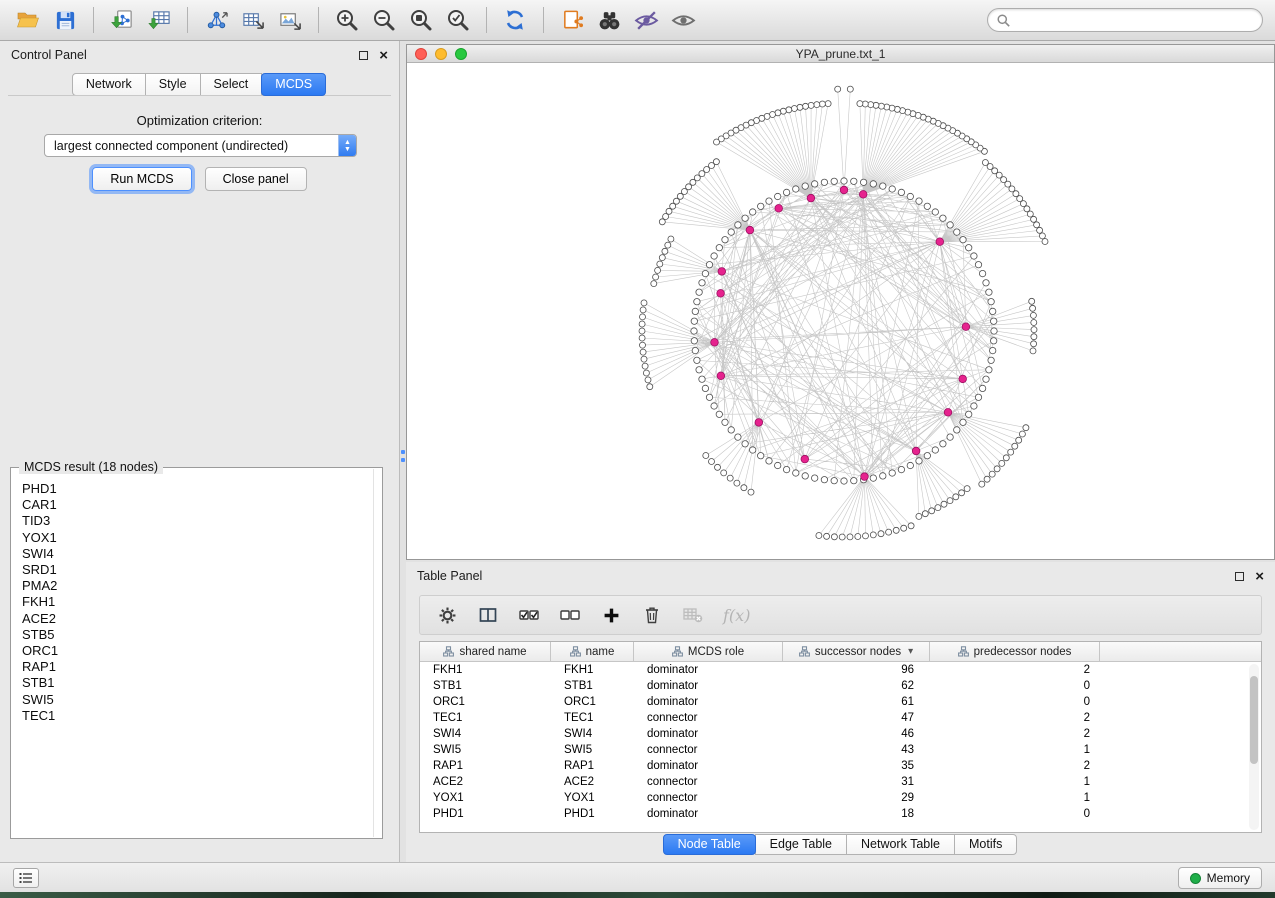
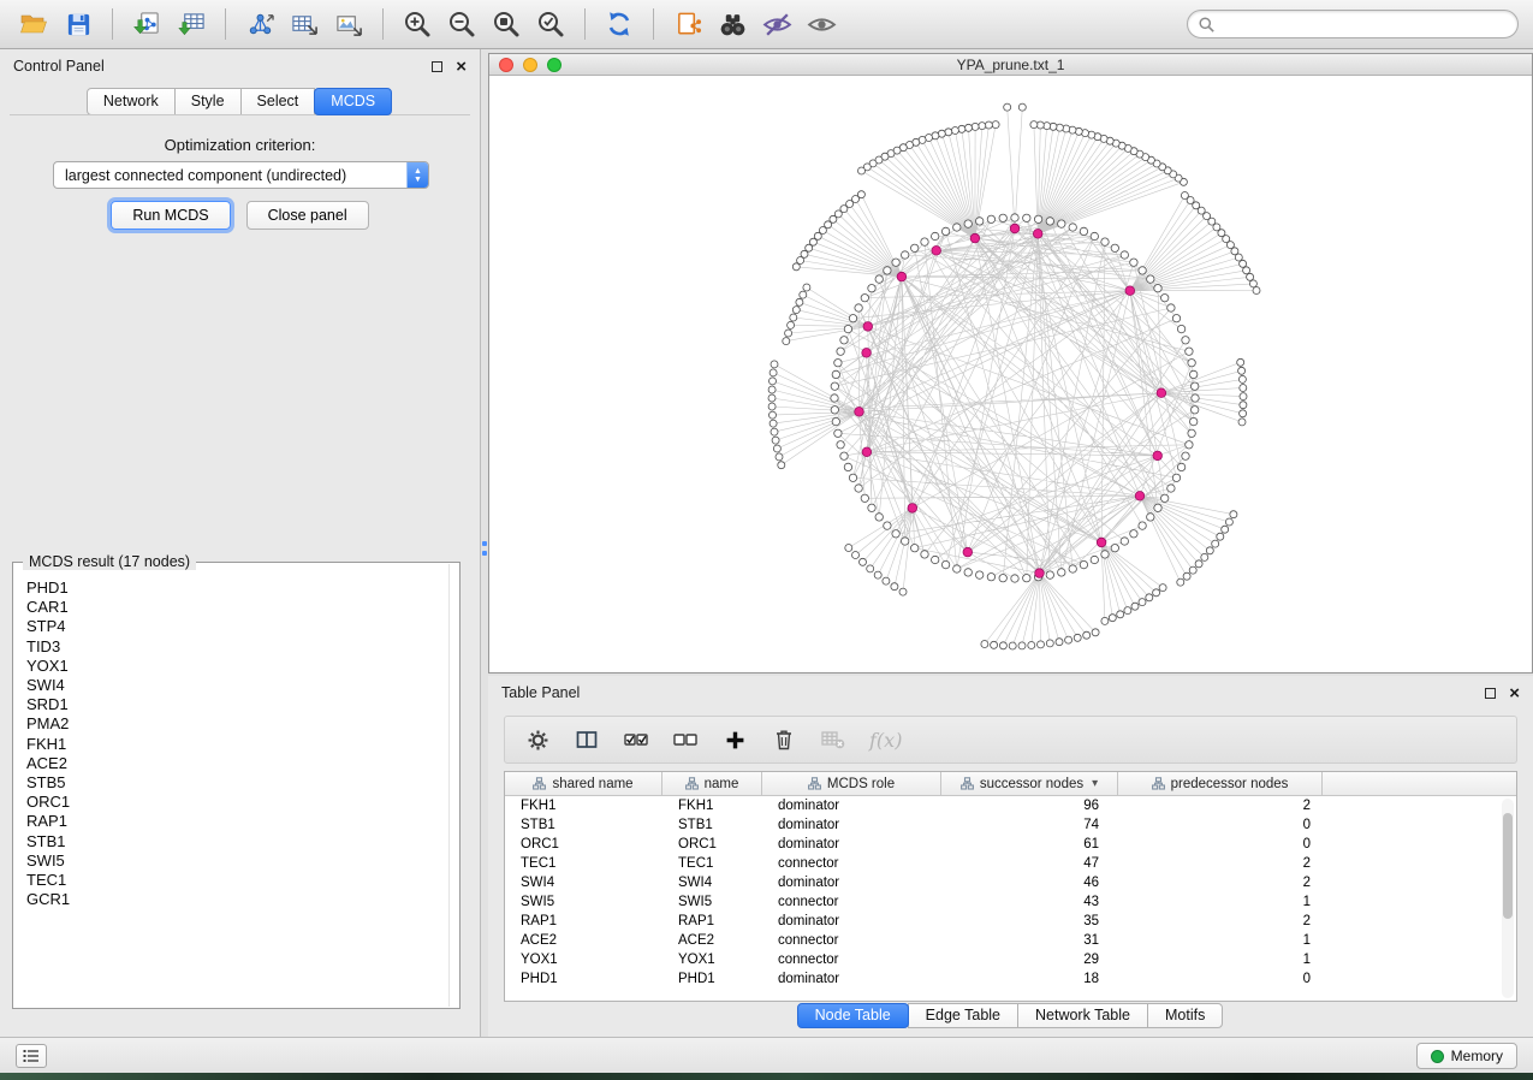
  Control Panel
  ×
  Network
  Style
  Select
  MCDS
  Optimization criterion:
  largest connected component (undirected)
  Run MCDS
  Close panel
- MCDS result (18 nodes)
+ MCDS result (17 nodes)
  PHD1
  CAR1
+ STP4
  TID3
  YOX1
  SWI4
  SRD1
  PMA2
  FKH1
  ACE2
  STB5
  ORC1
  RAP1
  STB1
  SWI5
  TEC1
+ GCR1
  YPA_prune.txt_1
  Table Panel
  ×
  f(x)
  shared name
  name
  MCDS role
  successor nodes
  ▾
  predecessor nodes
  FKH1
  FKH1
  dominator
  96
  2
  STB1
  STB1
  dominator
- 62
+ 74
  0
  ORC1
  ORC1
  dominator
  61
  0
  TEC1
  TEC1
  connector
  47
  2
  SWI4
  SWI4
  dominator
  46
  2
  SWI5
  SWI5
  connector
  43
  1
  RAP1
  RAP1
  dominator
  35
  2
  ACE2
  ACE2
  connector
  31
  1
  YOX1
  YOX1
  connector
  29
  1
  PHD1
  PHD1
  dominator
  18
  0
  Node Table
  Edge Table
  Network Table
  Motifs
  Memory
